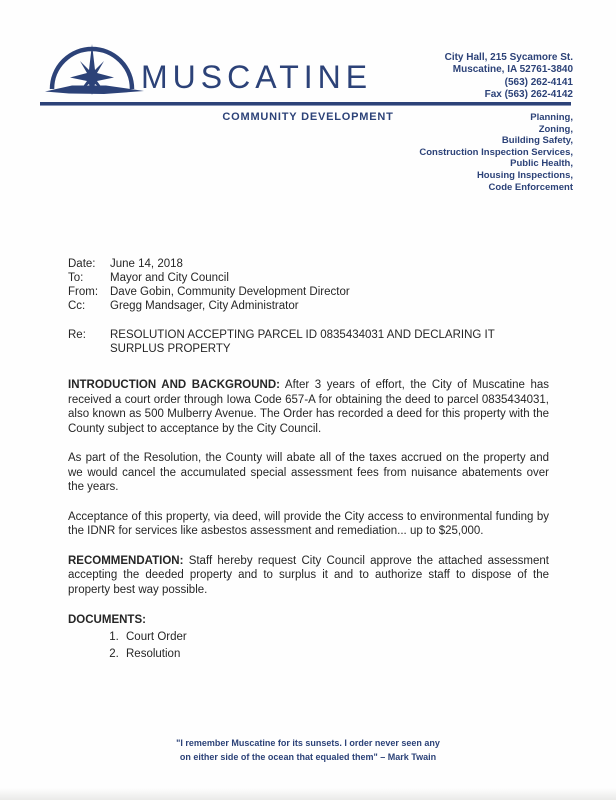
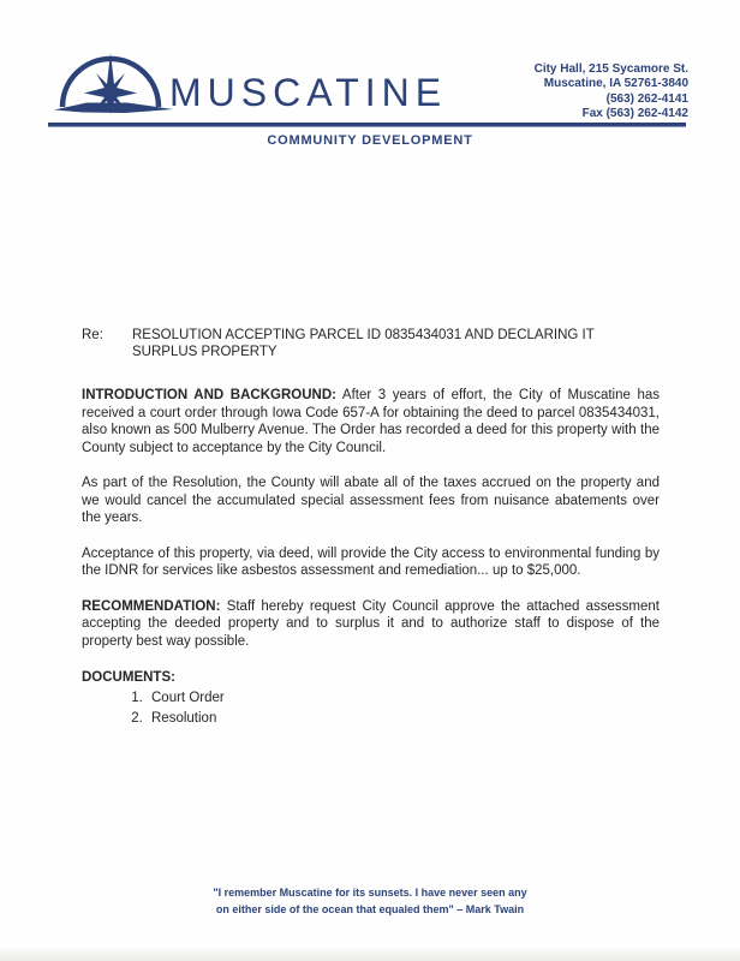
  MUSCATINE
  City Hall, 215 Sycamore St.
  Muscatine, IA 52761-3840
  (563) 262-4141
  Fax (563) 262-4142
  COMMUNITY DEVELOPMENT
- Planning,
- Zoning,
- Building Safety,
- Construction Inspection Services,
- Public Health,
- Housing Inspections,
- Code Enforcement
- Date:
- June 14, 2018
- To:
- Mayor and City Council
- From:
- Dave Gobin, Community Development Director
- Cc:
- Gregg Mandsager, City Administrator
  Re:
  RESOLUTION ACCEPTING PARCEL ID 0835434031 AND DECLARING IT SURPLUS PROPERTY
  INTRODUCTION AND BACKGROUND: After 3 years of effort, the City of Muscatine has received a court order through Iowa Code 657-A for obtaining the deed to parcel 0835434031, also known as 500 Mulberry Avenue. The Order has recorded a deed for this property with the County subject to acceptance by the City Council.
  As part of the Resolution, the County will abate all of the taxes accrued on the property and we would cancel the accumulated special assessment fees from nuisance abatements over the years.
  Acceptance of this property, via deed, will provide the City access to environmental funding by the IDNR for services like asbestos assessment and remediation... up to $25,000.
  RECOMMENDATION: Staff hereby request City Council approve the attached assessment accepting the deeded property and to surplus it and to authorize staff to dispose of the property best way possible.
  DOCUMENTS:
  Court Order
  Resolution
- "I remember Muscatine for its sunsets. I order never seen any
+ "I remember Muscatine for its sunsets. I have never seen any
  on either side of the ocean that equaled them" – Mark Twain
